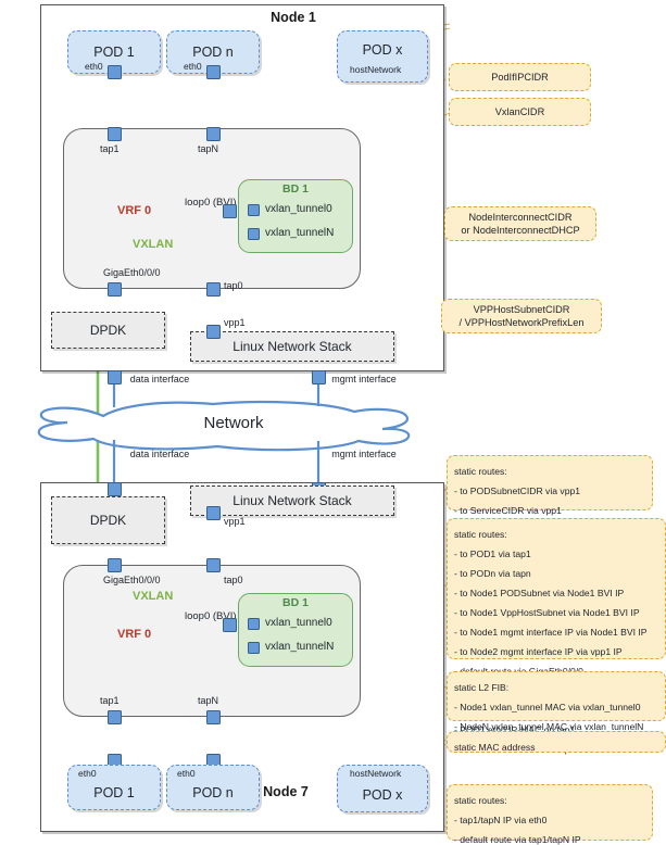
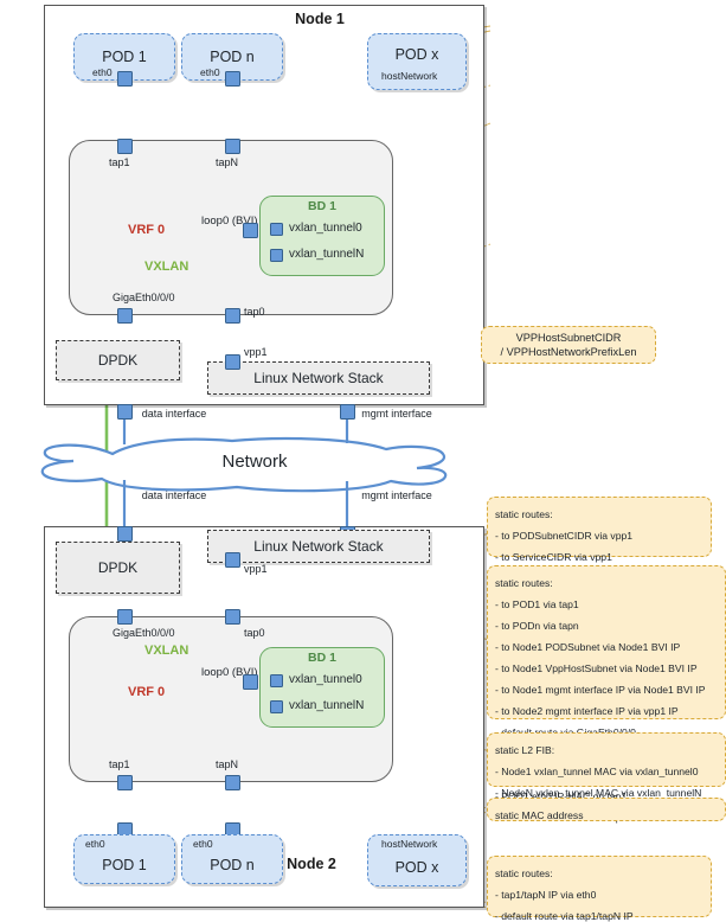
  Node 1
  POD 1
  eth0
  POD n
  eth0
  POD x
  hostNetwork
  tap1
  tapN
  VRF 0
  VXLAN
  loop0 (BVI)
  BD 1
  vxlan_tunnel0
  vxlan_tunnelN
  GigaEth0/0/0
  tap0
  DPDK
  Linux Network Stack
  vpp1
  data interface
  mgmt interface
  Network
  data interface
  mgmt interface
- Node 7
+ Node 2
  DPDK
  Linux Network Stack
  vpp1
  GigaEth0/0/0
  tap0
  VXLAN
  VRF 0
  loop0 (BVI)
  BD 1
  vxlan_tunnel0
  vxlan_tunnelN
  tap1
  tapN
  POD 1
  eth0
  POD n
  eth0
  POD x
  hostNetwork
- PodIfIPCIDR
- VxlanCIDR
- NodeInterconnectCIDR
- or NodeInterconnectDHCP
  VPPHostSubnetCIDR
  / VPPHostNetworkPrefixLen
  static routes:
  - to PODSubnetCIDR via vpp1
  - to ServiceCIDR via vpp1
  static routes:
  - to POD1 via tap1
  - to PODn via tapn
  - to Node1 PODSubnet via Node1 BVI IP
  - to Node1 VppHostSubnet via Node1 BVI IP
  - to Node1 mgmt interface IP via Node1 BVI IP
  - to Node2 mgmt interface IP via vpp1 IP
  static L2 FIB:
  - Node1 vxlan_tunnel MAC via vxlan_tunnel0
  - NodeN vxlan_tunnel MAC via vxlan_tunnelN
  static MAC address
  static routes:
  - tap1/tapN IP via eth0
  - default route via tap1/tapN IP
